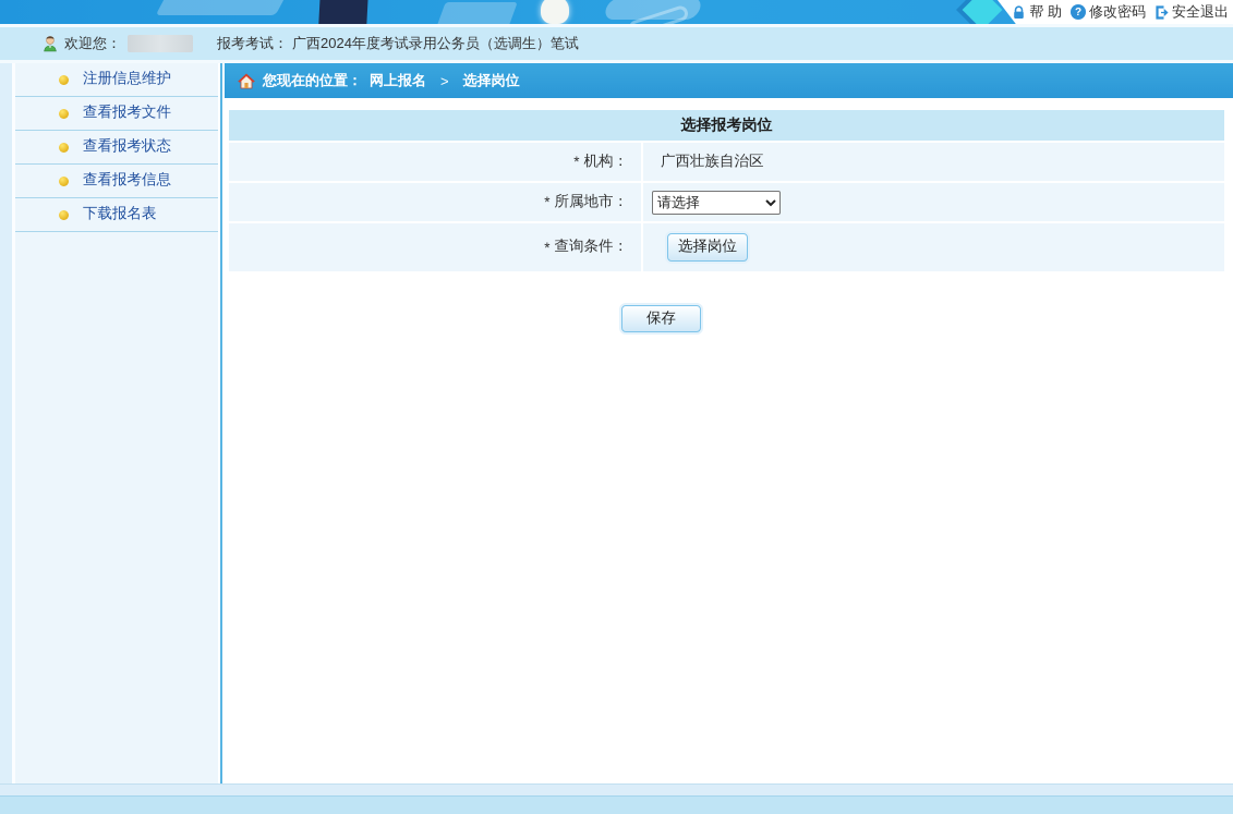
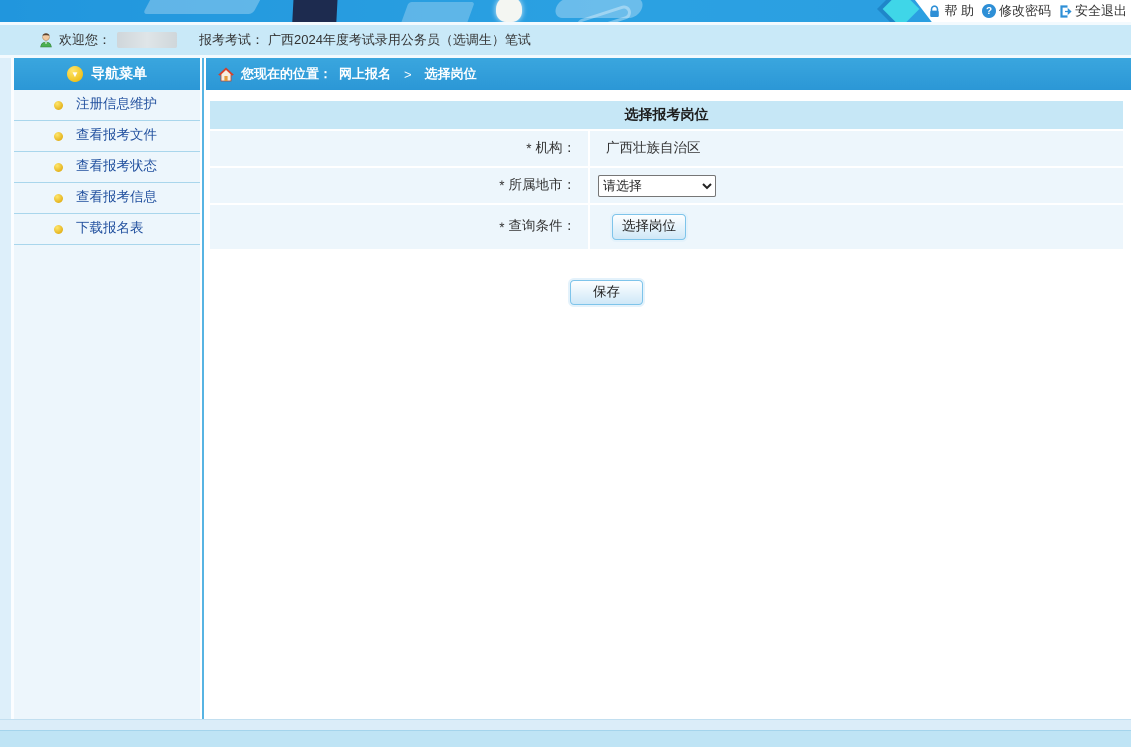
  帮 助
  ?
  修改密码
  安全退出
  欢迎您：
  报考考试：
  广西2024年度考试录用公务员（选调生）笔试
+ ▼
+ 导航菜单
  注册信息维护
  查看报考文件
  查看报考状态
  查看报考信息
  下载报名表
  您现在的位置：
  网上报名
  >
  选择岗位
  选择报考岗位
  *
  机构：
  广西壮族自治区
  *
  所属地市：
  请选择
  *
  查询条件：
  选择岗位
  保存
